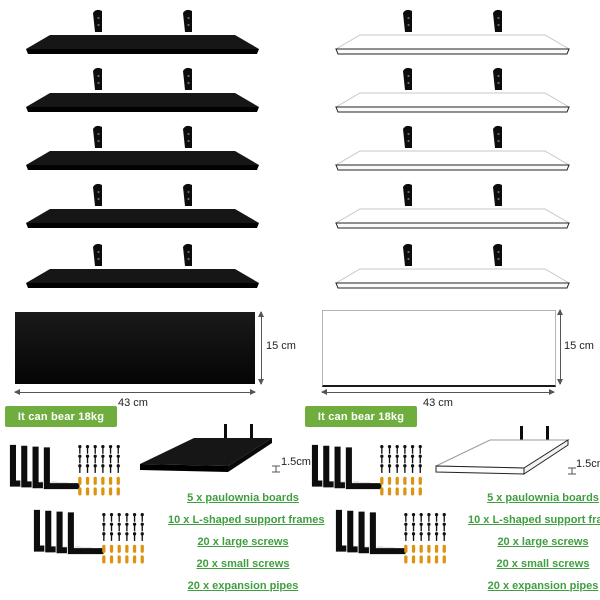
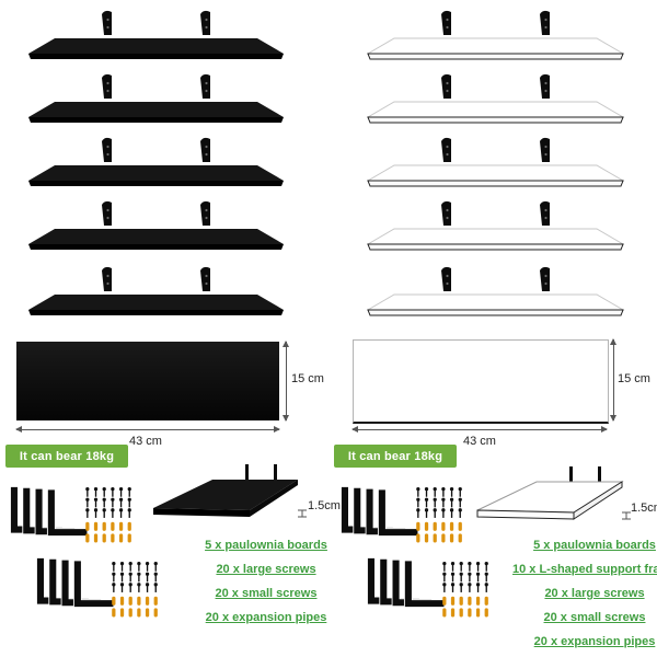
  15 cm
  43 cm
  15 cm
  43 cm
  It can bear 18kg
  It can bear 18kg
  1.5cm
  1.5c
  5 x paulownia boards
- 10 x L-shaped support frames
  20 x large screws
  20 x small screws
  20 x expansion pipes
  5 x paulownia boards
  10 x L-shaped support fra
  20 x large screws
  20 x small screws
  20 x expansion pipes
